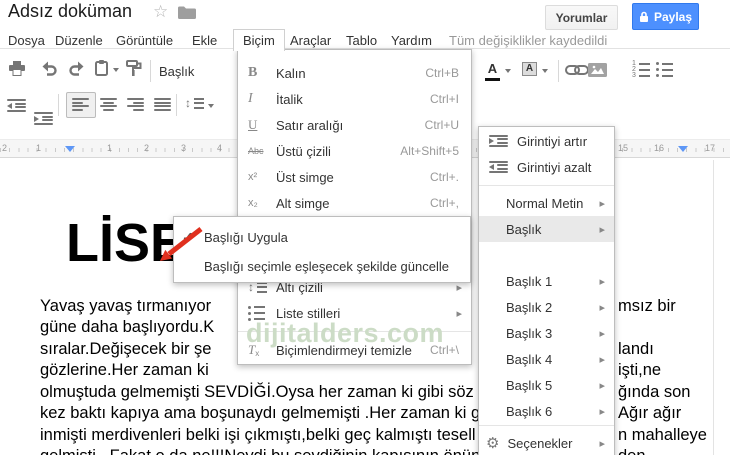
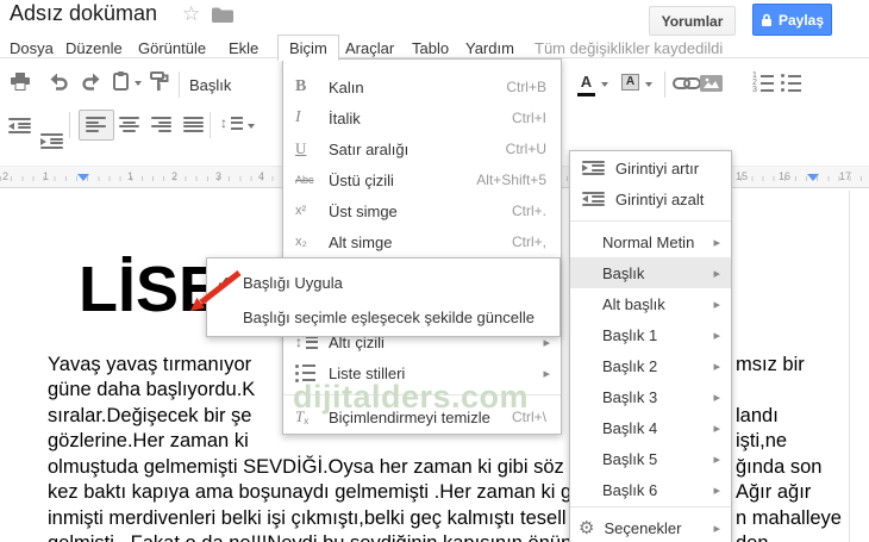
  Adsız doküman
  Yorumlar
  Paylaş
  Dosya
  Düzenle
  Görüntüle
  Ekle
  Biçim
  Araçlar
  Tablo
  Yardım
  Tüm değişiklikler kaydedildi
  Başlık
  2
  1
  1
  2
  3
  4
  15
  16
  17
  LİSE
  Yavaş yavaş tırmanıyor
  msız bir
  güne daha başlıyordu.K
  sıralar.Değişecek bir şe
  landı
  gözlerine.Her zaman ki
  işti,ne
  olmuştuda gelmemişti SEVDİĞİ.Oysa her zaman ki gibi söz
  ğında son
  kez baktı kapıya ama boşunaydı gelmemişti .Her zaman ki g
  Ağır ağır
  inmişti merdivenleri belki işi çıkmıştı,belki geç kalmıştı tesell
  n mahalleye
  Kalın
  Ctrl+B
  İtalik
  Ctrl+I
  Satır aralığı
  Ctrl+U
  Üstü çizili
  Alt+Shift+5
  Üst simge
  Ctrl+.
  Alt simge
  Ctrl+,
  Altı çizili
  Liste stilleri
  Biçimlendirmeyi temizle
  Ctrl+\
  Girintiyi artır
  Girintiyi azalt
  Normal Metin
  Başlık
+ Alt başlık
  Başlık 1
  Başlık 2
  Başlık 3
  Başlık 4
  Başlık 5
  Başlık 6
  Seçenekler
  Başlığı Uygula
  Başlığı seçimle eşleşecek şekilde güncelle
  dijitalders.com
